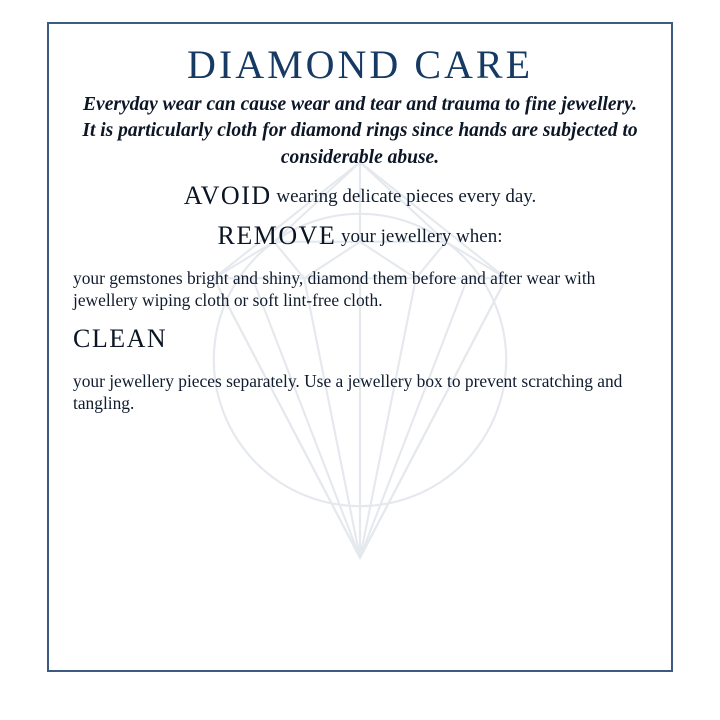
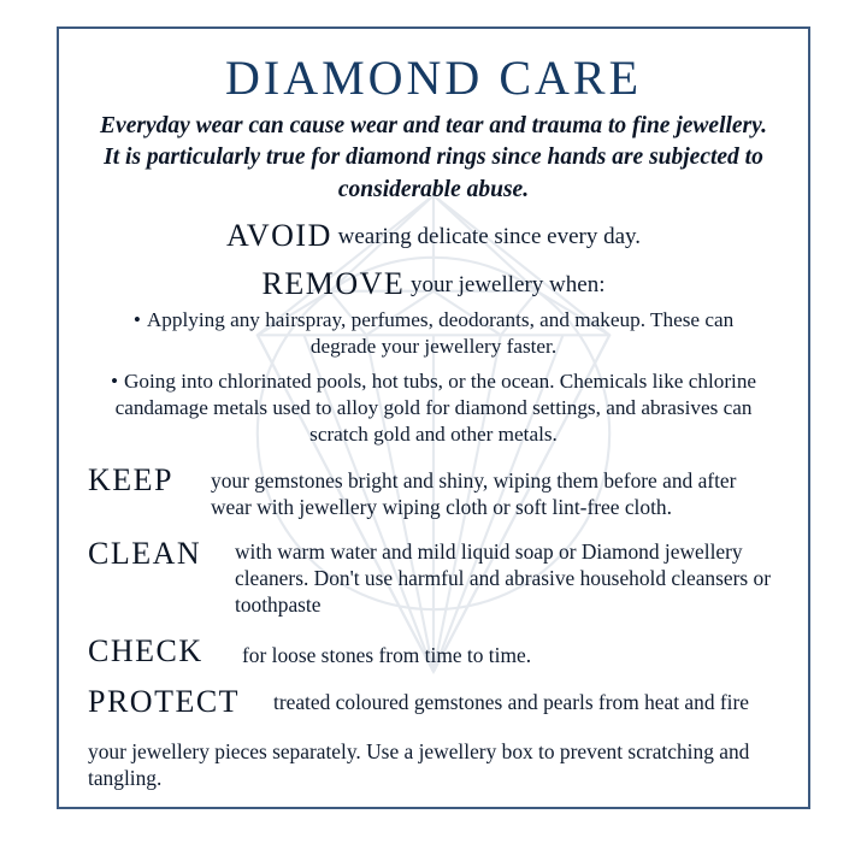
  DIAMOND CARE
- Everyday wear can cause wear and tear and trauma to fine jewellery. It is particularly cloth for diamond rings since hands are subjected to considerable abuse.
+ Everyday wear can cause wear and tear and trauma to fine jewellery. It is particularly true for diamond rings since hands are subjected to considerable abuse.
- AVOID wearing delicate pieces every day.
+ AVOID wearing delicate since every day.
  REMOVE your jewellery when:
+ • Applying any hairspray, perfumes, deodorants, and makeup. These can degrade your jewellery faster.
+ • Going into chlorinated pools, hot tubs, or the ocean. Chemicals like chlorine candamage metals used to alloy gold for diamond settings, and abrasives can scratch gold and other metals.
+ KEEP
- your gemstones bright and shiny, diamond them before and after wear with jewellery wiping cloth or soft lint-free cloth.
+ your gemstones bright and shiny, wiping them before and after wear with jewellery wiping cloth or soft lint-free cloth.
  CLEAN
+ with warm water and mild liquid soap or Diamond jewellery cleaners. Don't use harmful and abrasive household cleansers or toothpaste
+ CHECK
+ for loose stones from time to time.
+ PROTECT
+ treated coloured gemstones and pearls from heat and fire
  your jewellery pieces separately. Use a jewellery box to prevent scratching and tangling.
